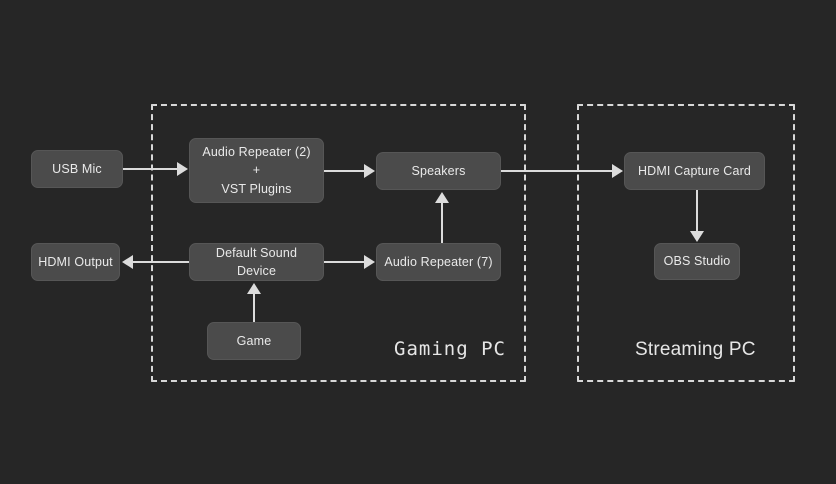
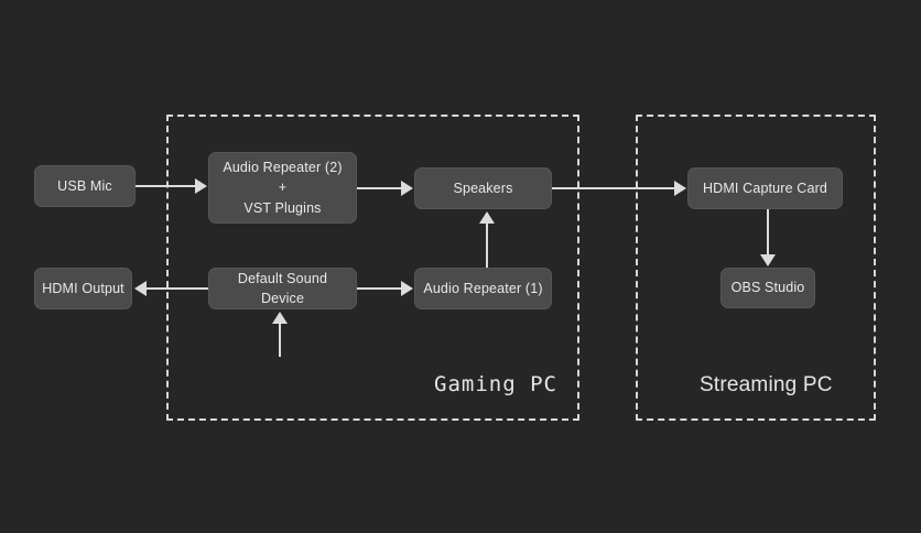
  Gaming PC
  Streaming PC
  USB Mic
  Audio Repeater (2)
  +
  VST Plugins
  Speakers
  HDMI Capture Card
  OBS Studio
  HDMI Output
  Default Sound Device
- Audio Repeater (7)
+ Audio Repeater (1)
- Game
